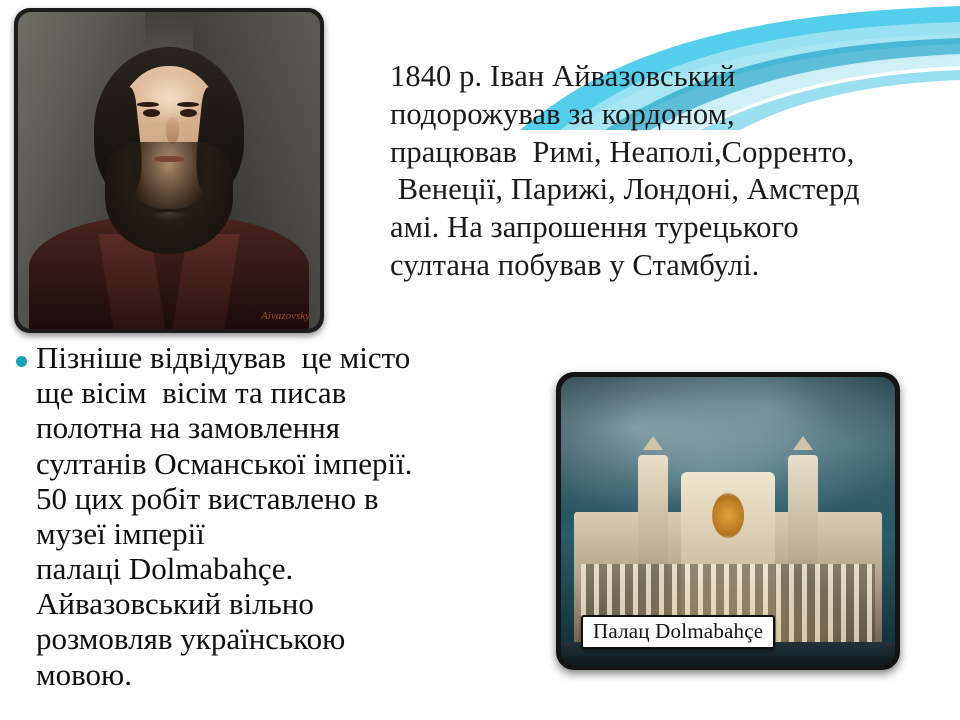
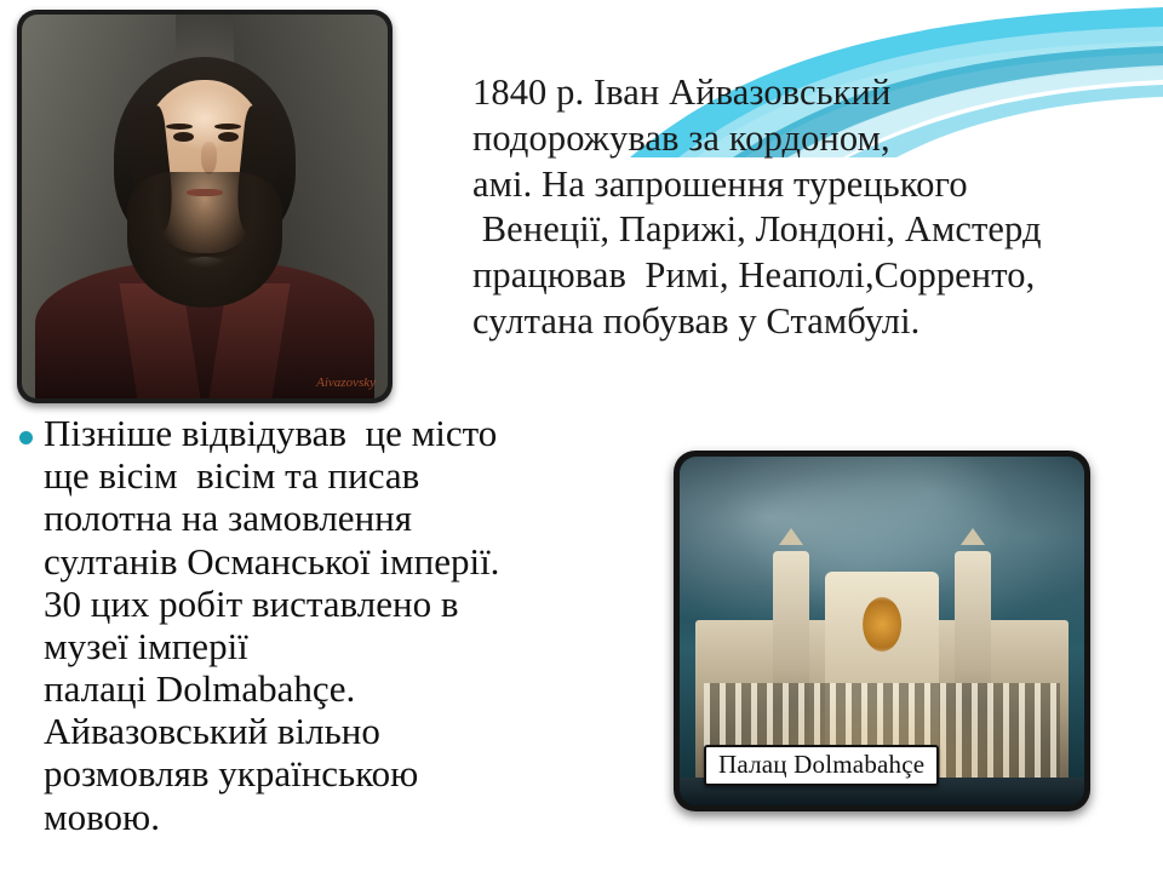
  Aivazovsky
  1840 р. Іван Айвазовський
  подорожував за кордоном,
- працював Римі, Неаполі,Сорренто,
+ амі. На запрошення турецького
  Венеції, Парижі, Лондоні, Амстерд
- амі. На запрошення турецького
+ працював Римі, Неаполі,Сорренто,
  султана побував у Стамбулі.
  Пізніше відвідував це місто
  ще вісім вісім та писав
  полотна на замовлення
  султанів Османської імперії.
- 50 цих робіт виставлено в
+ 30 цих робіт виставлено в
  музеї імперії
  палаці Dolmabahçe.
  Айвазовський вільно
  розмовляв українською
  мовою.
  Палац Dolmabahçe
